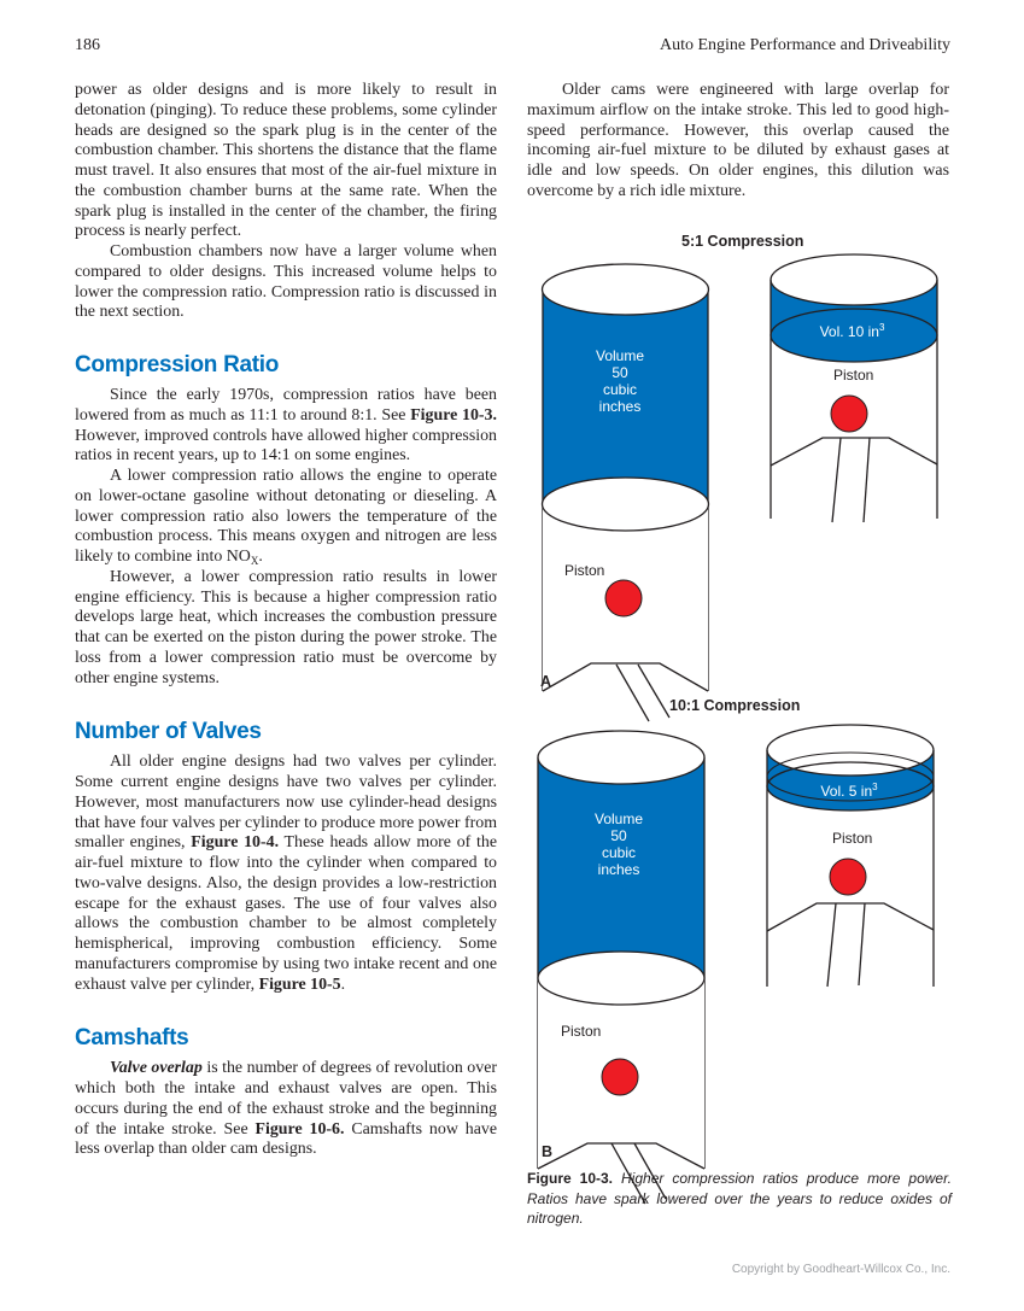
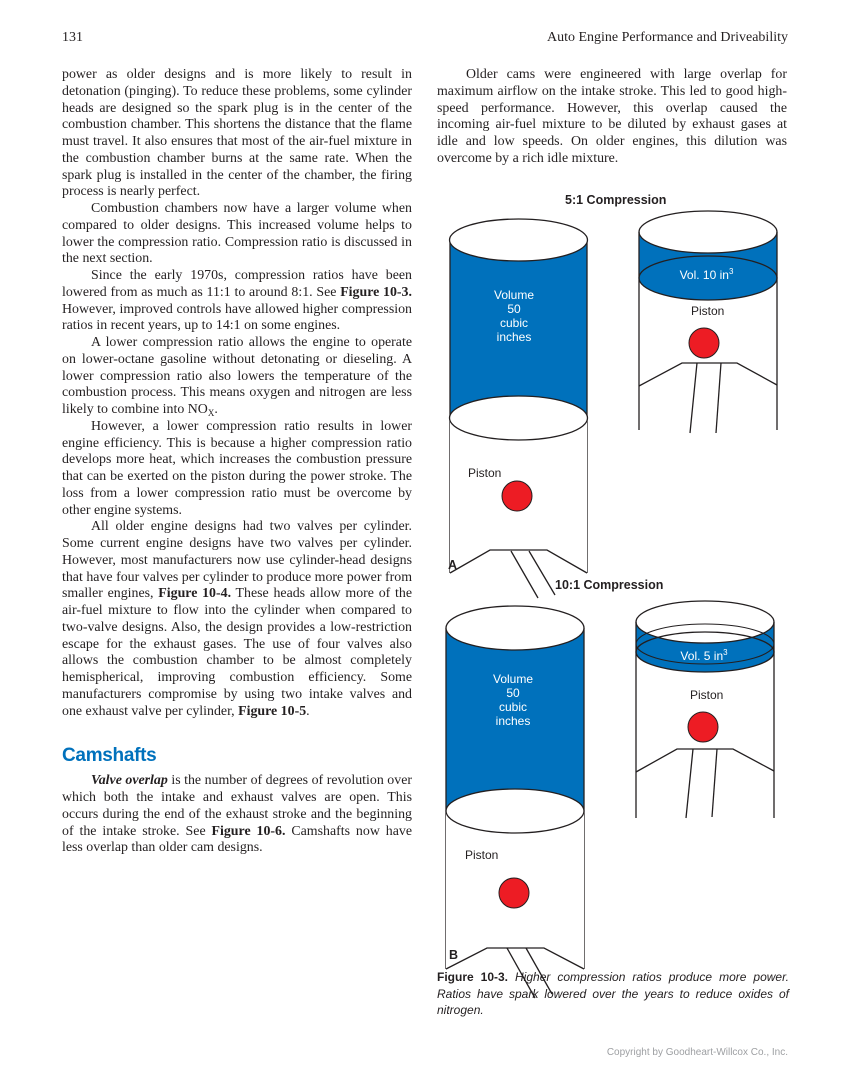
- 186
+ 131
  Auto Engine Performance and Driveability
  power as older designs and is more likely to result in detonation (pinging). To reduce these problems, some cylinder heads are designed so the spark plug is in the center of the combustion chamber. This shortens the distance that the flame must travel. It also ensures that most of the air-fuel mixture in the combustion chamber burns at the same rate. When the spark plug is installed in the center of the chamber, the firing process is nearly perfect.
  Combustion chambers now have a larger volume when compared to older designs. This increased volume helps to lower the compression ratio. Compression ratio is discussed in the next section.
- Compression Ratio
  Since the early 1970s, compression ratios have been lowered from as much as 11:1 to around 8:1. See Figure 10-3. However, improved controls have allowed higher compression ratios in recent years, up to 14:1 on some engines.
  A lower compression ratio allows the engine to operate on lower-octane gasoline without detonating or dieseling. A lower compression ratio also lowers the temperature of the combustion process. This means oxygen and nitrogen are less likely to combine into NOX.
- However, a lower compression ratio results in lower engine efficiency. This is because a higher compression ratio develops large heat, which increases the combustion pressure that can be exerted on the piston during the power stroke. The loss from a lower compression ratio must be overcome by other engine systems.
+ However, a lower compression ratio results in lower engine efficiency. This is because a higher compression ratio develops more heat, which increases the combustion pressure that can be exerted on the piston during the power stroke. The loss from a lower compression ratio must be overcome by other engine systems.
- Number of Valves
- All older engine designs had two valves per cylinder. Some current engine designs have two valves per cylinder. However, most manufacturers now use cylinder-head designs that have four valves per cylinder to produce more power from smaller engines, Figure 10-4. These heads allow more of the air-fuel mixture to flow into the cylinder when compared to two-valve designs. Also, the design provides a low-restriction escape for the exhaust gases. The use of four valves also allows the combustion chamber to be almost completely hemispherical, improving combustion efficiency. Some manufacturers compromise by using two intake recent and one exhaust valve per cylinder, Figure 10-5.
+ All older engine designs had two valves per cylinder. Some current engine designs have two valves per cylinder. However, most manufacturers now use cylinder-head designs that have four valves per cylinder to produce more power from smaller engines, Figure 10-4. These heads allow more of the air-fuel mixture to flow into the cylinder when compared to two-valve designs. Also, the design provides a low-restriction escape for the exhaust gases. The use of four valves also allows the combustion chamber to be almost completely hemispherical, improving combustion efficiency. Some manufacturers compromise by using two intake valves and one exhaust valve per cylinder, Figure 10-5.
  Camshafts
  Valve overlap is the number of degrees of revolution over which both the intake and exhaust valves are open. This occurs during the end of the exhaust stroke and the beginning of the intake stroke. See Figure 10-6. Camshafts now have less overlap than older cam designs.
  Older cams were engineered with large overlap for maximum airflow on the intake stroke. This led to good high-speed performance. However, this overlap caused the incoming air-fuel mixture to be diluted by exhaust gases at idle and low speeds. On older engines, this dilution was overcome by a rich idle mixture.
  5:1 Compression
  Volume
  50
  cubic
  inches
  Piston
  Vol. 10 in3
  Piston
  A
  10:1 Compression
  Volume
  50
  cubic
  inches
  Piston
  Vol. 5 in3
  Piston
  B
  Figure 10-3. Higher compression ratios produce more power. Ratios have spark lowered over the years to reduce oxides of nitrogen.
  Copyright by Goodheart-Willcox Co., Inc.
